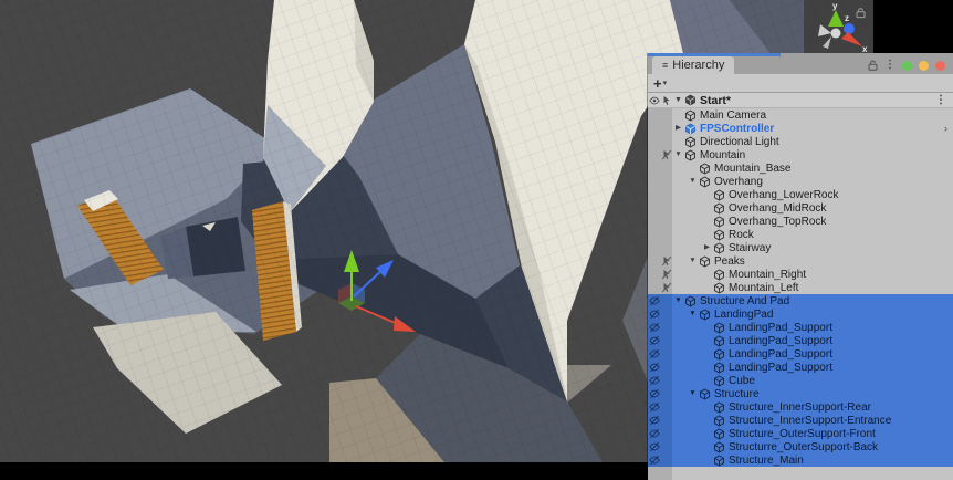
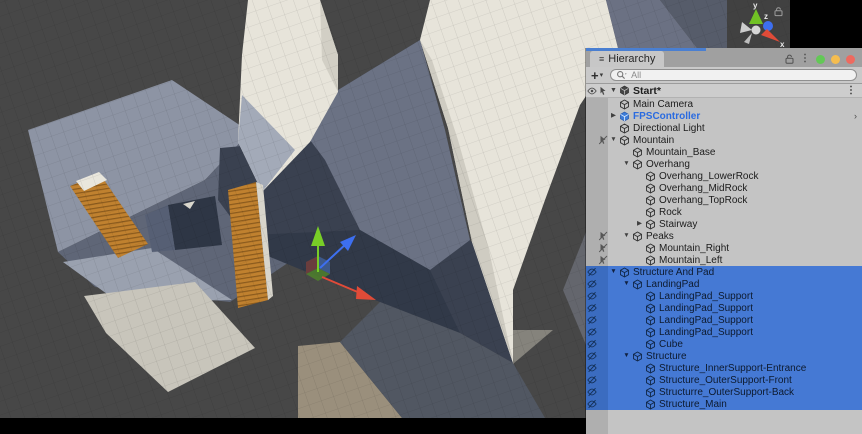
  y
  z
  x
  ≡
  Hierarchy
  ⋮
  +
+ All
  Start*
  ⋮
  Main Camera
  FPSController
  ›
  Directional Light
  Mountain
  Mountain_Base
  Overhang
  Overhang_LowerRock
  Overhang_MidRock
  Overhang_TopRock
  Rock
  Stairway
  Peaks
  Mountain_Right
  Mountain_Left
  Structure And Pad
  LandingPad
  LandingPad_Support
  LandingPad_Support
  LandingPad_Support
  LandingPad_Support
  Cube
  Structure
- Structure_InnerSupport-Rear
  Structure_InnerSupport-Entrance
  Structure_OuterSupport-Front
  Structurre_OuterSupport-Back
  Structure_Main
